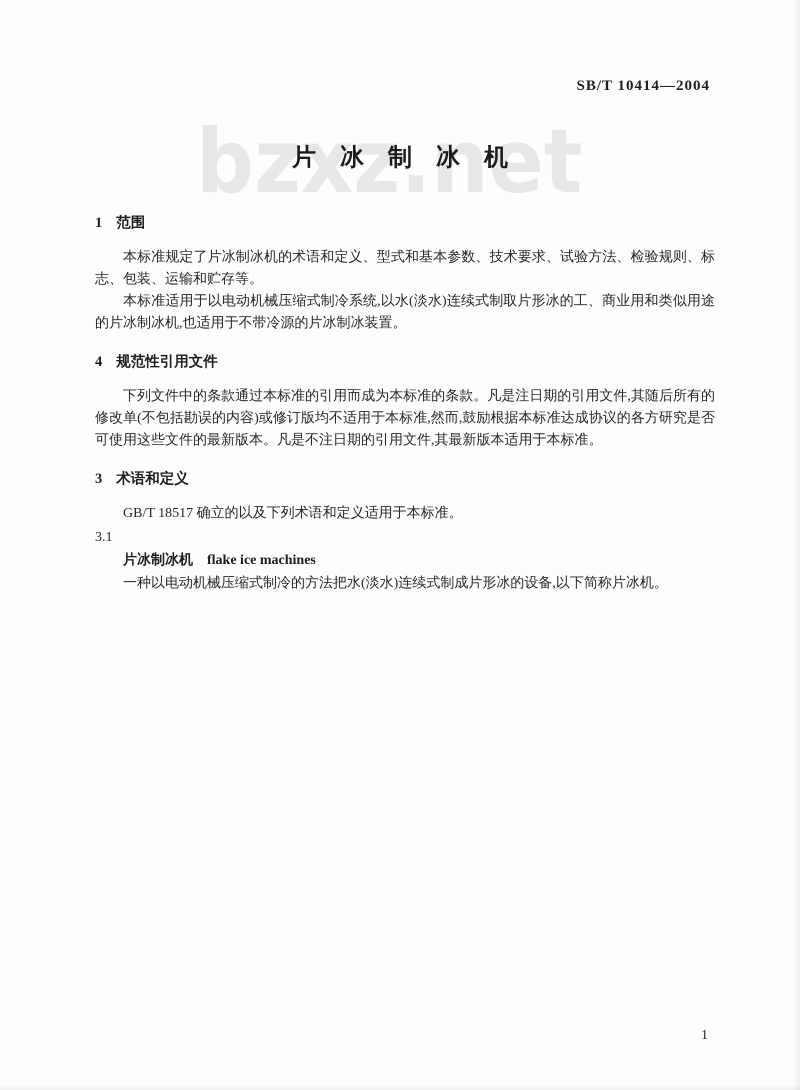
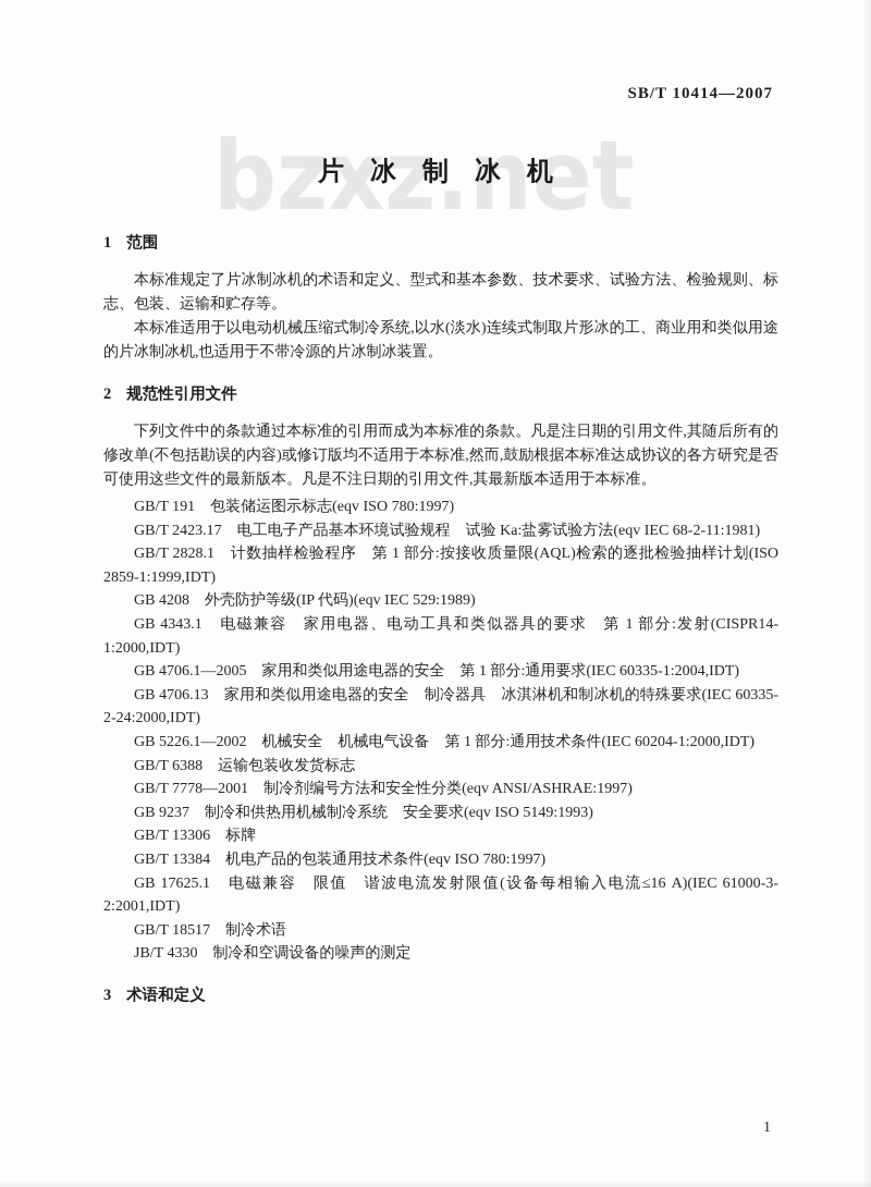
- SB/T 10414—2004
+ SB/T 10414—2007
  bzxz.net
  片冰制冰机
  1 范围
  本标准规定了片冰制冰机的术语和定义、型式和基本参数、技术要求、试验方法、检验规则、标志、包装、运输和贮存等。
  本标准适用于以电动机械压缩式制冷系统,以水(淡水)连续式制取片形冰的工、商业用和类似用途的片冰制冰机,也适用于不带冷源的片冰制冰装置。
- 4 规范性引用文件
+ 2 规范性引用文件
  下列文件中的条款通过本标准的引用而成为本标准的条款。凡是注日期的引用文件,其随后所有的修改单(不包括勘误的内容)或修订版均不适用于本标准,然而,鼓励根据本标准达成协议的各方研究是否可使用这些文件的最新版本。凡是不注日期的引用文件,其最新版本适用于本标准。
+ GB/T 191 包装储运图示标志(eqv ISO 780:1997)
+ GB/T 2423.17 电工电子产品基本环境试验规程 试验 Ka:盐雾试验方法(eqv IEC 68-2-11:1981)
+ GB/T 2828.1 计数抽样检验程序 第 1 部分:按接收质量限(AQL)检索的逐批检验抽样计划(ISO 2859-1:1999,IDT)
+ GB 4208 外壳防护等级(IP 代码)(eqv IEC 529:1989)
+ GB 4343.1 电磁兼容 家用电器、电动工具和类似器具的要求 第 1 部分:发射(CISPR14-1:2000,IDT)
+ GB 4706.1—2005 家用和类似用途电器的安全 第 1 部分:通用要求(IEC 60335-1:2004,IDT)
+ GB 4706.13 家用和类似用途电器的安全 制冷器具 冰淇淋机和制冰机的特殊要求(IEC 60335-2-24:2000,IDT)
+ GB 5226.1—2002 机械安全 机械电气设备 第 1 部分:通用技术条件(IEC 60204-1:2000,IDT)
+ GB/T 6388 运输包装收发货标志
+ GB/T 7778—2001 制冷剂编号方法和安全性分类(eqv ANSI/ASHRAE:1997)
+ GB 9237 制冷和供热用机械制冷系统 安全要求(eqv ISO 5149:1993)
+ GB/T 13306 标牌
+ GB/T 13384 机电产品的包装通用技术条件(eqv ISO 780:1997)
+ GB 17625.1 电磁兼容 限值 谐波电流发射限值(设备每相输入电流≤16 A)(IEC 61000-3-2:2001,IDT)
+ GB/T 18517 制冷术语
+ JB/T 4330 制冷和空调设备的噪声的测定
  3 术语和定义
- GB/T 18517 确立的以及下列术语和定义适用于本标准。
- 3.1
- 片冰制冰机 flake ice machines
- 一种以电动机械压缩式制冷的方法把水(淡水)连续式制成片形冰的设备,以下简称片冰机。
  1
